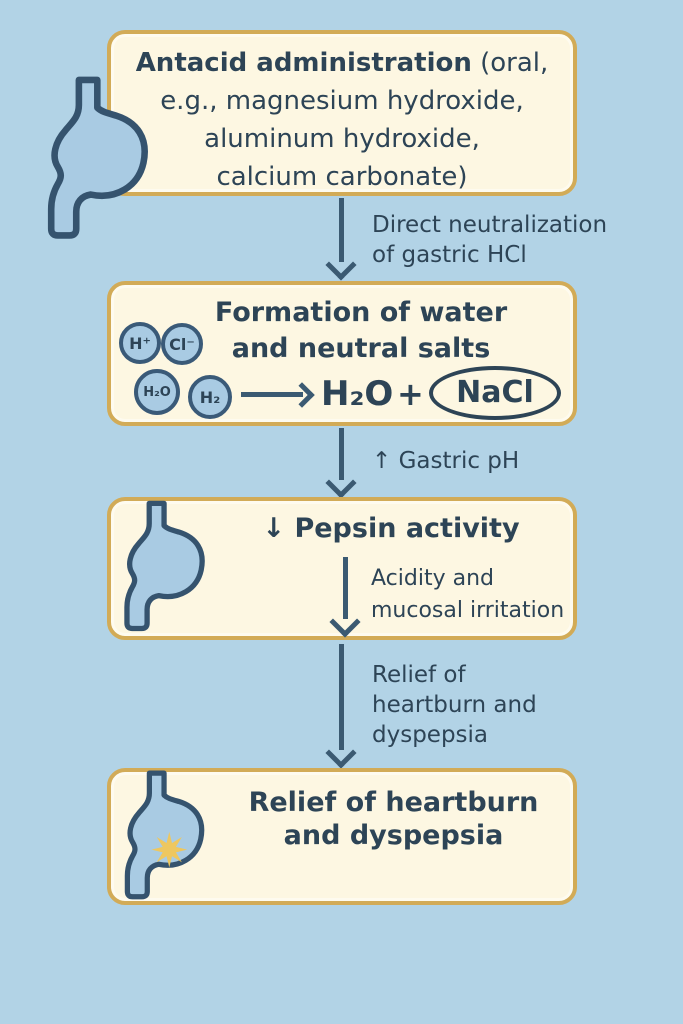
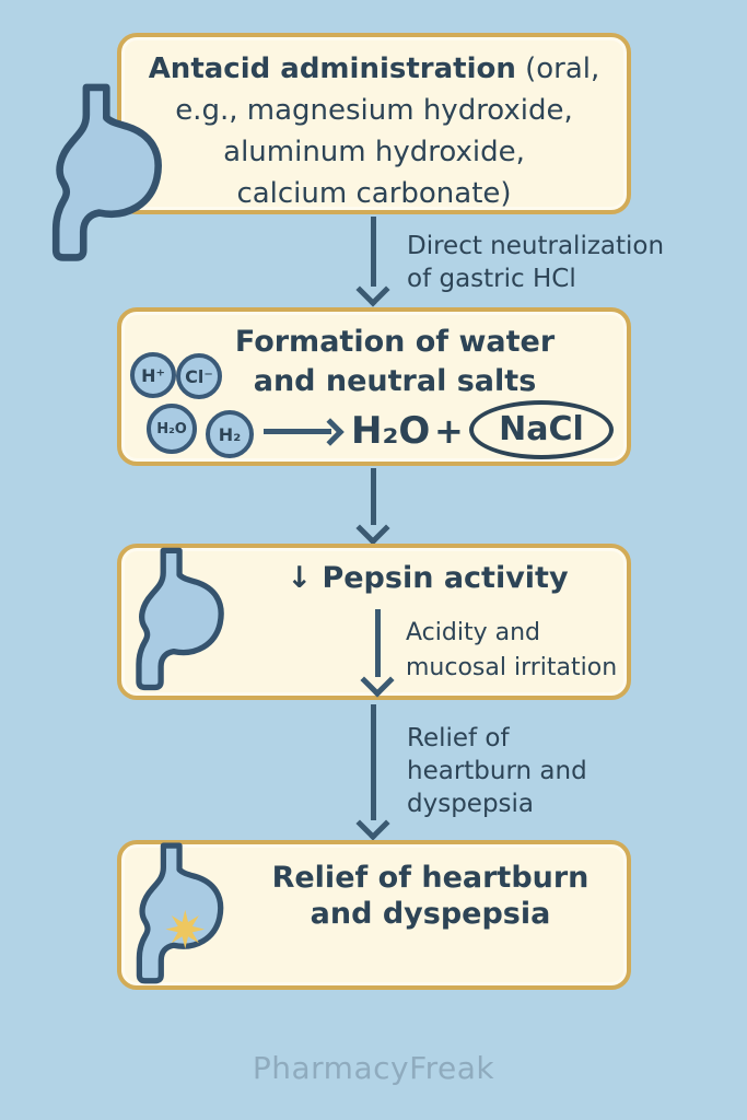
  Antacid administration (oral,
  e.g., magnesium hydroxide,
  aluminum hydroxide,
  calcium carbonate)
  Direct neutralization
  of gastric HCl
  Formation of water
  and neutral salts
  H⁺
  Cl⁻
  H₂O
  H₂
  H₂O
  +
  NaCl
- ↑ Gastric pH
  ↓ Pepsin activity
  Acidity and
  mucosal irritation
  Relief of
  heartburn and
  dyspepsia
  Relief of heartburn
  and dyspepsia
+ PharmacyFreak
